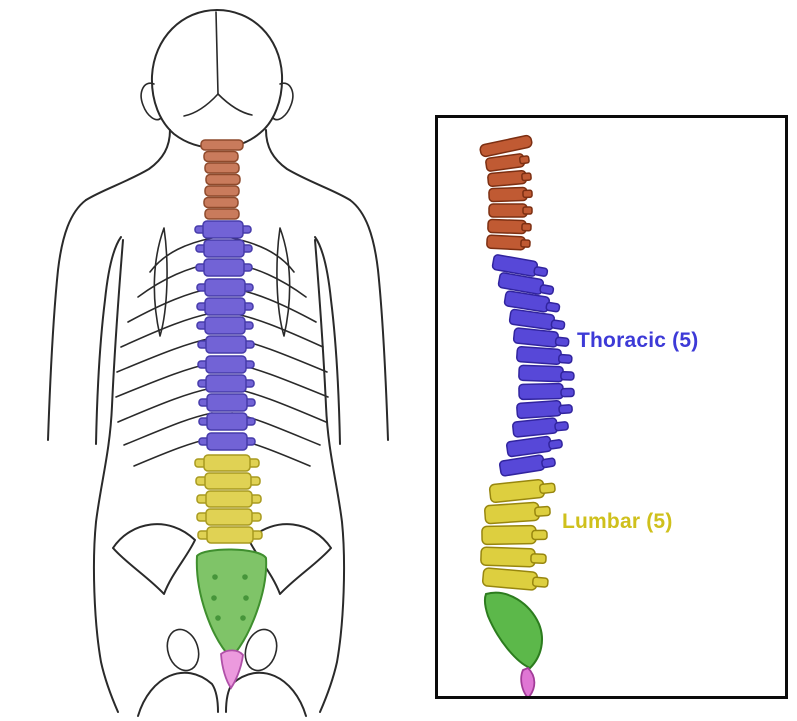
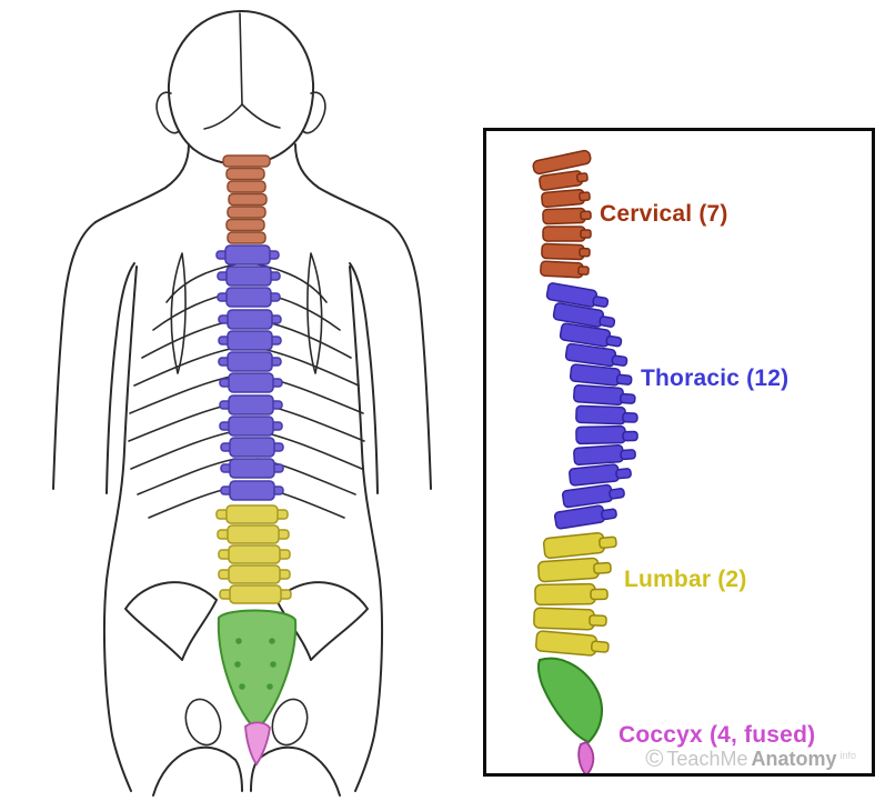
+ Cervical (7)
- Thoracic (5)
+ Thoracic (12)
- Lumbar (5)
+ Lumbar (2)
+ Coccyx (4, fused)
+ ©
+ TeachMe
+ Anatomy
+ info
